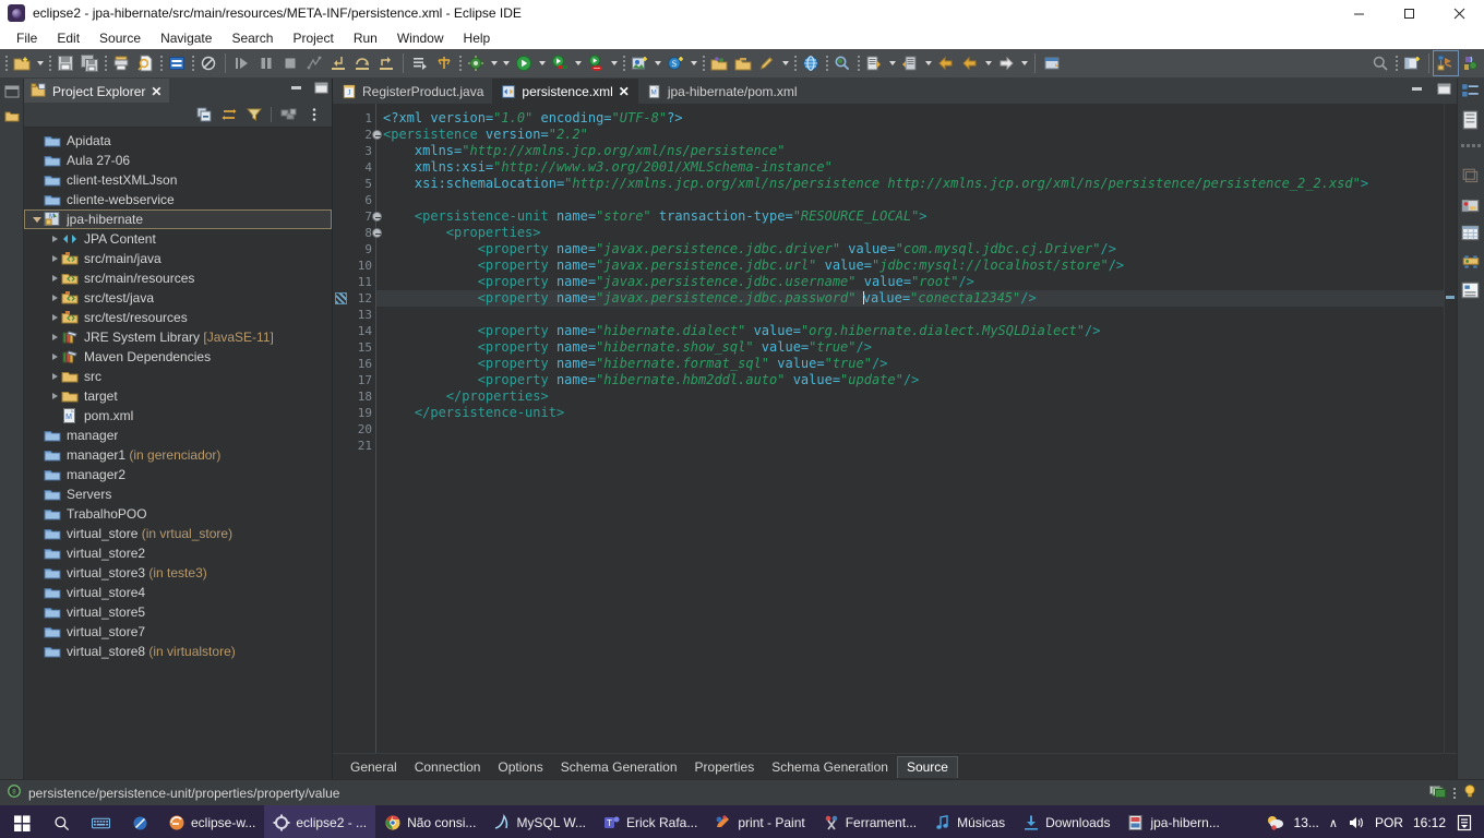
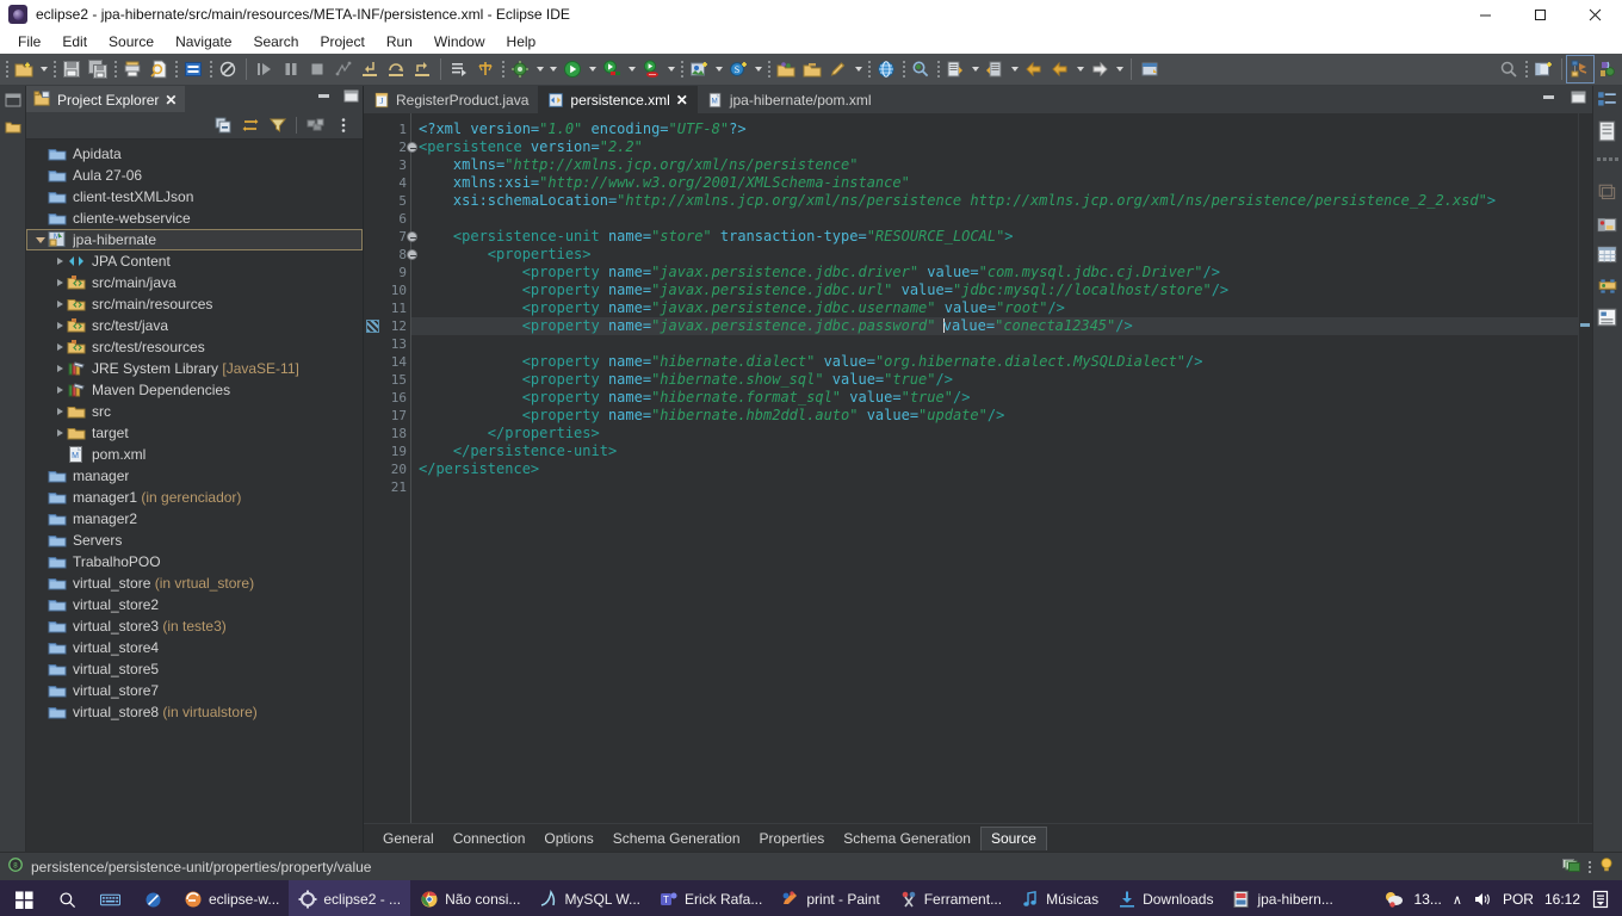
  eclipse2 - jpa-hibernate/src/main/resources/META-INF/persistence.xml - Eclipse IDE
  File
  Edit
  Source
  Navigate
  Search
  Project
  Run
  Window
  Help
  S
  Project Explorer
  ✕
  Apidata
  Aula 27-06
  client-testXMLJson
  cliente-webservice
  jpa-hibernate
  JPA Content
  src/main/java
  src/main/resources
  src/test/java
  src/test/resources
  JRE System Library
  [JavaSE-11]
  Maven Dependencies
  src
  target
  pom.xml
  manager
  manager1
  (in gerenciador)
  manager2
  Servers
  TrabalhoPOO
  virtual_store
  (in vrtual_store)
  virtual_store2
  virtual_store3
  (in teste3)
  virtual_store4
  virtual_store5
  virtual_store7
  virtual_store8
  (in virtualstore)
  J
  RegisterProduct.java
  persistence.xml
  ✕
  jpa-hibernate/pom.xml
  1
  2
  3
  4
  5
  6
  7
  8
  9
  10
  11
  12
  13
  14
  15
  16
  17
  18
  19
  20
  21
  <?xml version="1.0" encoding="UTF-8"?>
  <persistence version="2.2"
  xmlns="http://xmlns.jcp.org/xml/ns/persistence"
  xmlns:xsi="http://www.w3.org/2001/XMLSchema-instance"
  xsi:schemaLocation="http://xmlns.jcp.org/xml/ns/persistence http://xmlns.jcp.org/xml/ns/persistence/persistence_2_2.xsd">
  <persistence-unit name="store" transaction-type="RESOURCE_LOCAL">
  <properties>
  <property name="javax.persistence.jdbc.driver" value="com.mysql.jdbc.cj.Driver"/>
  <property name="javax.persistence.jdbc.url" value="jdbc:mysql://localhost/store"/>
  <property name="javax.persistence.jdbc.username" value="root"/>
  <property name="javax.persistence.jdbc.password" value="conecta12345"/>
  <property name="hibernate.dialect" value="org.hibernate.dialect.MySQLDialect"/>
  <property name="hibernate.show_sql" value="true"/>
  <property name="hibernate.format_sql" value="true"/>
  <property name="hibernate.hbm2ddl.auto" value="update"/>
  </properties>
  </persistence-unit>
+ </persistence>
  General
  Connection
  Options
  Schema Generation
  Properties
  Schema Generation
  Source
  persistence/persistence-unit/properties/property/value
  eclipse-w...
  eclipse2 - ...
  Não consi...
  MySQL W...
  T
  Erick Rafa...
  print - Paint
  Ferrament...
  Músicas
  Downloads
  jpa-hibern...
  13...
  ∧
  POR
  16:12
